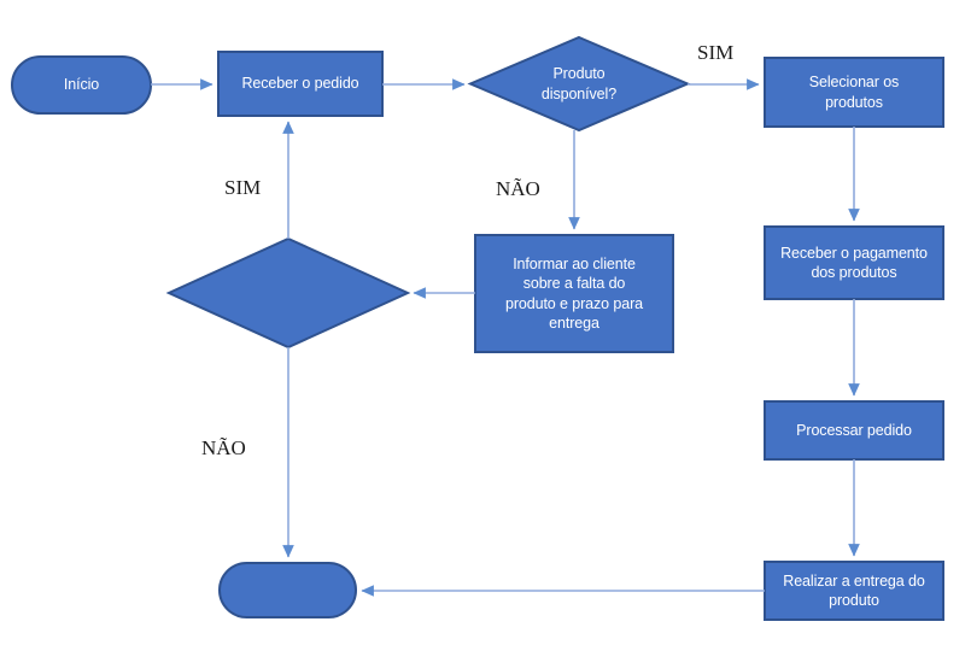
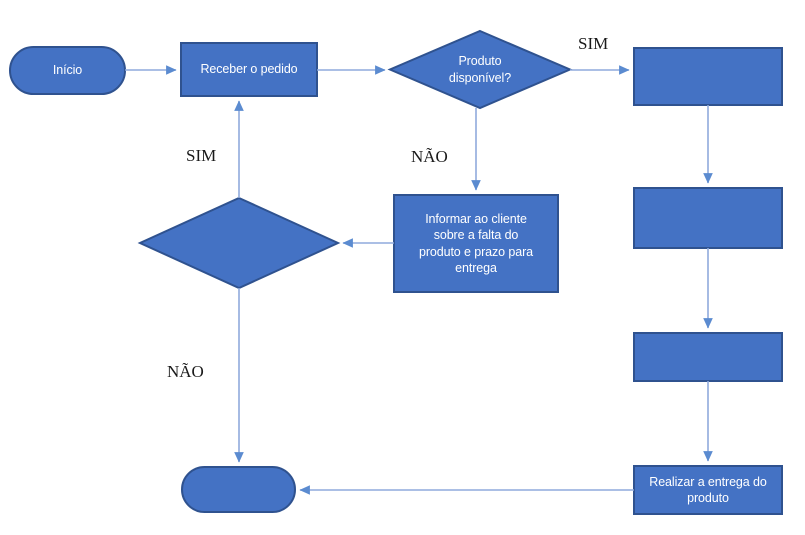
  Início
  Receber o pedido
  Produto
  disponível?
- Selecionar os
- produtos
- Receber o pagamento
- dos produtos
- Processar pedido
  Realizar a entrega do
  produto
  Informar ao cliente
  sobre a falta do
  produto e prazo para
  entrega
  SIM
  NÃO
  SIM
  NÃO
